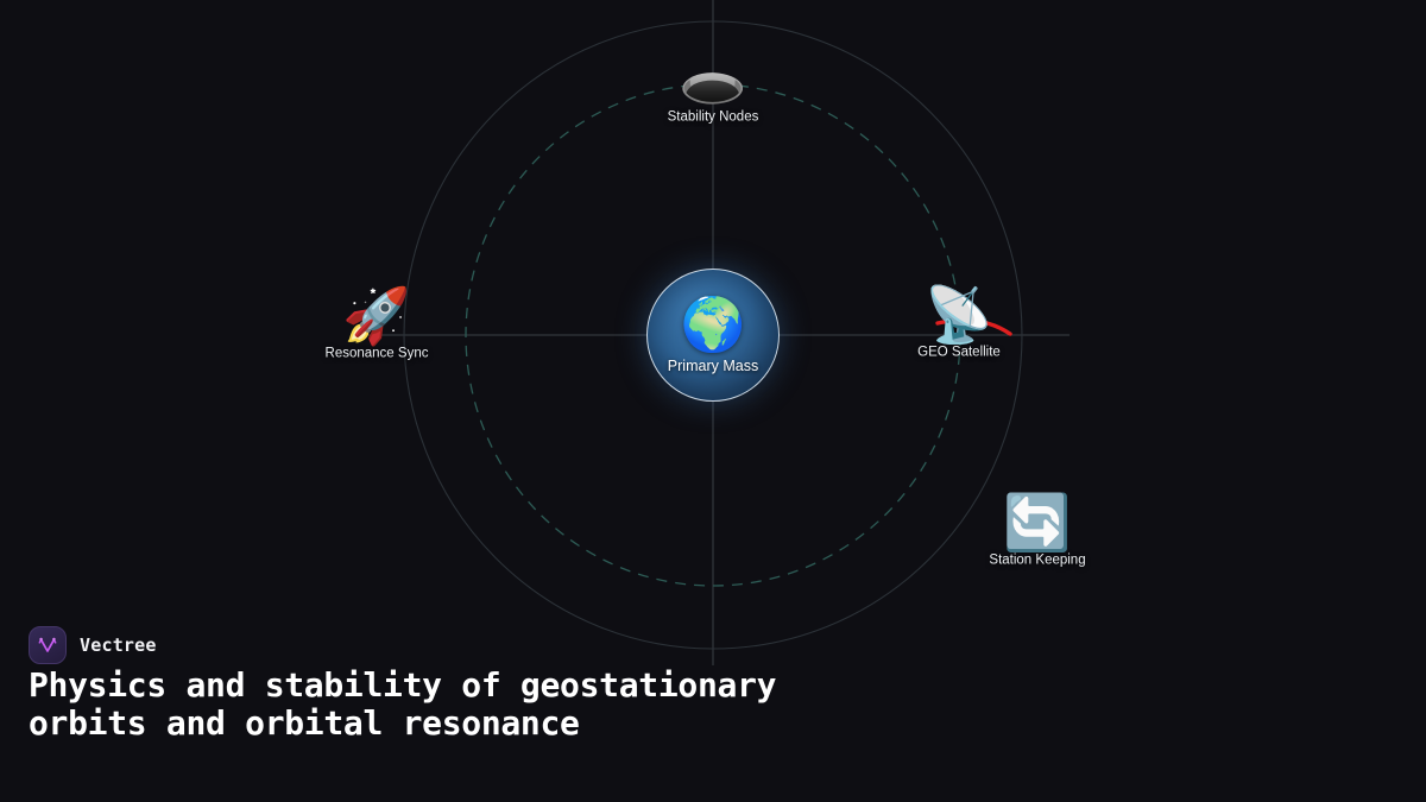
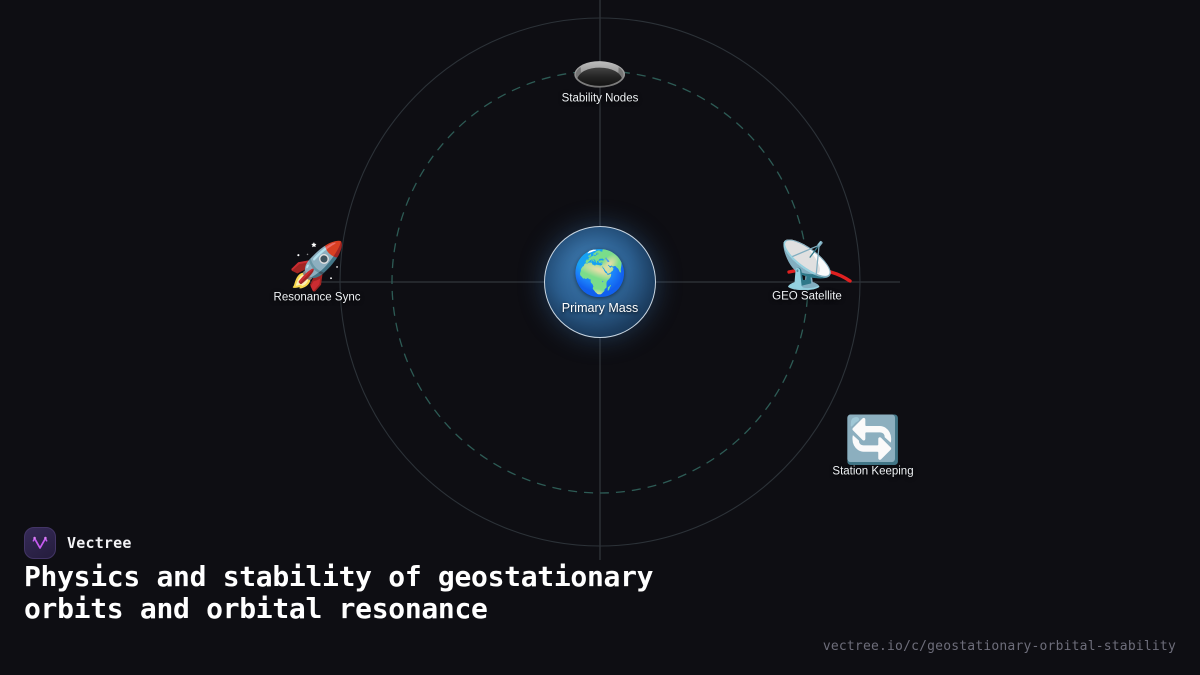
  🌍
  Primary Mass
  🕳️
  Stability Nodes
  🚀
  Resonance Sync
  📡
  GEO Satellite
  🔄
  Station Keeping
  Vectree
  Physics and stability of geostationary orbits and orbital resonance
+ vectree.io/c/geostationary-orbital-stability
